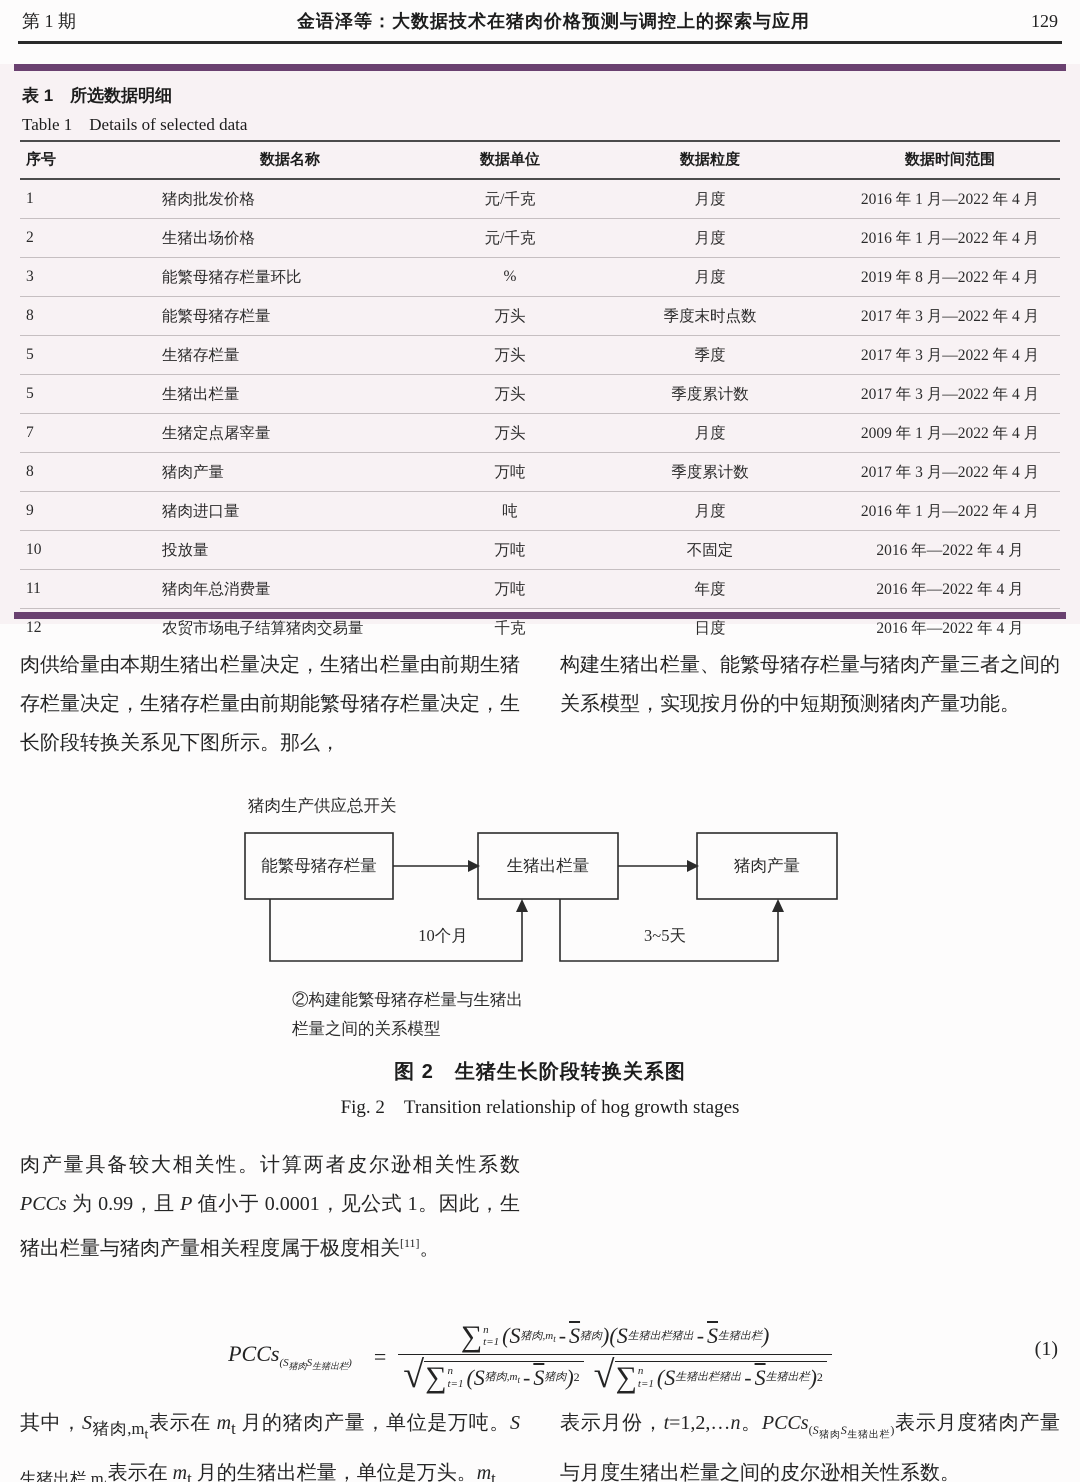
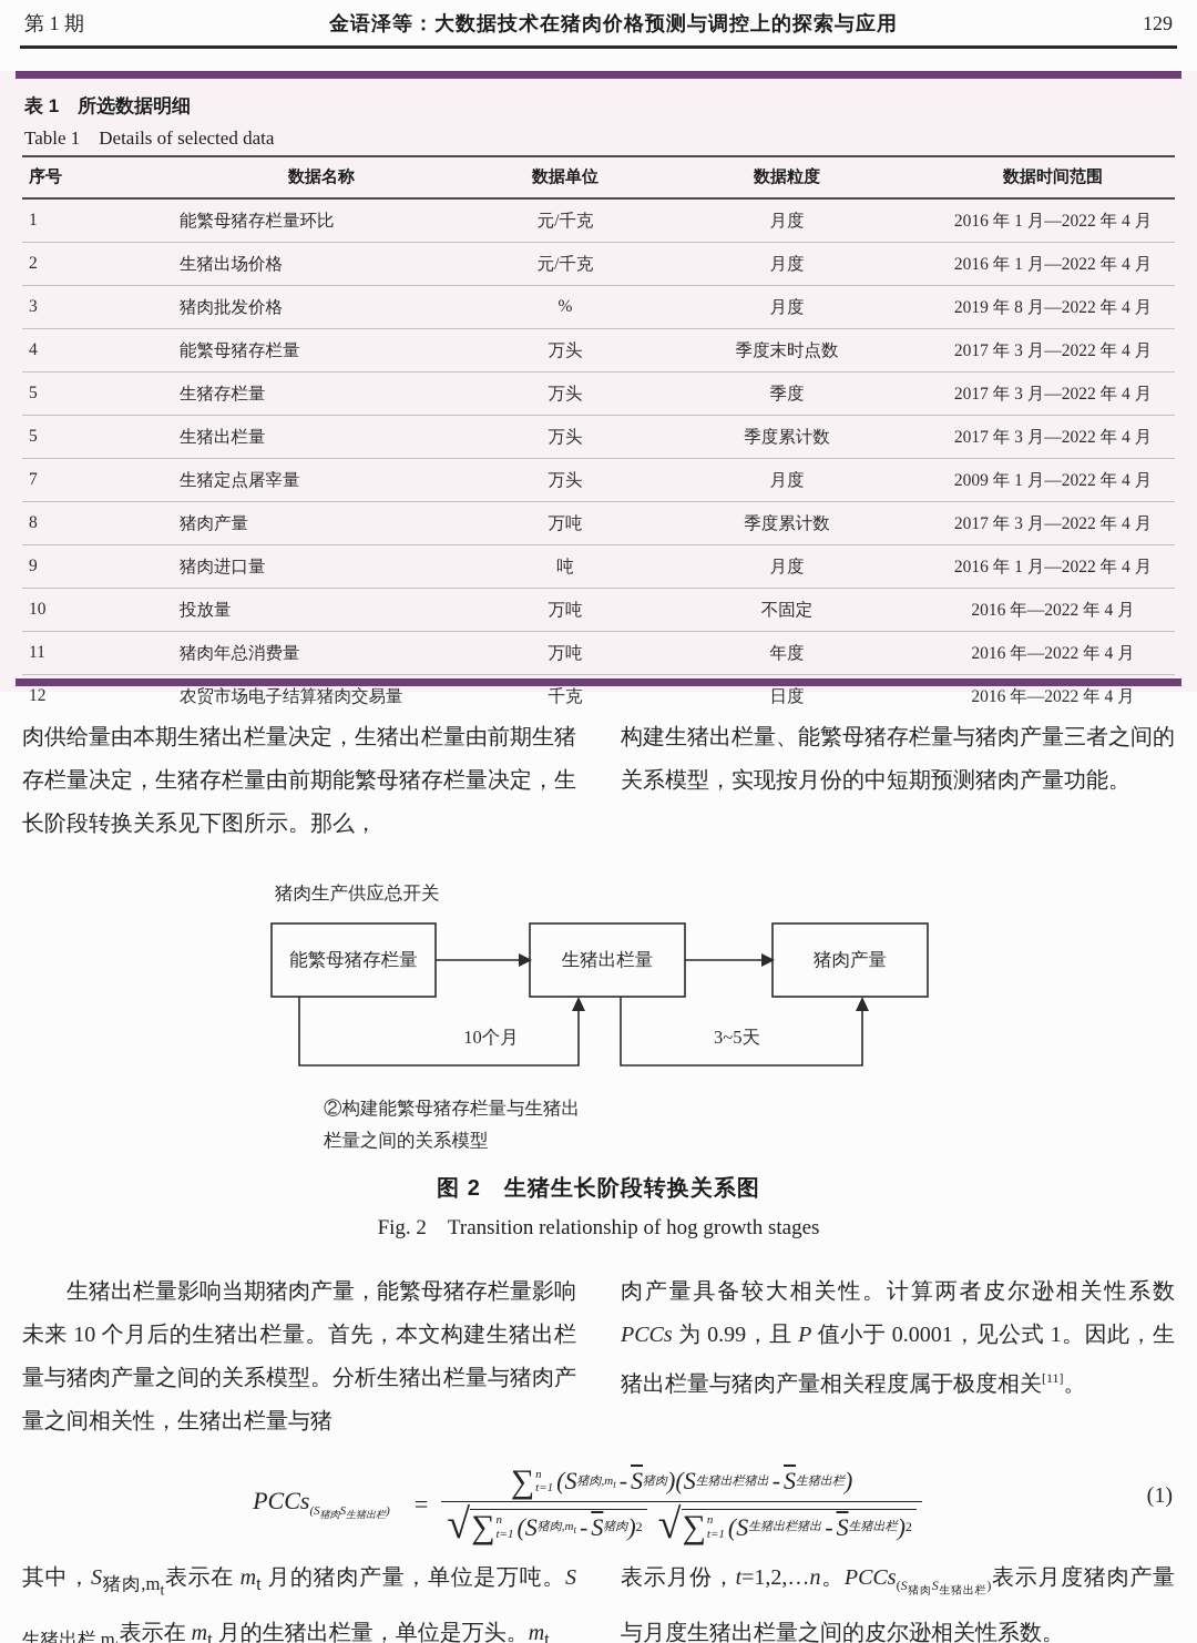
  第 1 期
  金语泽等：大数据技术在猪肉价格预测与调控上的探索与应用
  129
  表 1 所选数据明细
  Table 1 Details of selected data
  序号	数据名称	数据单位	数据粒度	数据时间范围
- 1	猪肉批发价格	元/千克	月度	2016 年 1 月—2022 年 4 月
+ 1	能繁母猪存栏量环比	元/千克	月度	2016 年 1 月—2022 年 4 月
  2	生猪出场价格	元/千克	月度	2016 年 1 月—2022 年 4 月
- 3	能繁母猪存栏量环比	%	月度	2019 年 8 月—2022 年 4 月
+ 3	猪肉批发价格	%	月度	2019 年 8 月—2022 年 4 月
- 8	能繁母猪存栏量	万头	季度末时点数	2017 年 3 月—2022 年 4 月
+ 4	能繁母猪存栏量	万头	季度末时点数	2017 年 3 月—2022 年 4 月
  5	生猪存栏量	万头	季度	2017 年 3 月—2022 年 4 月
  5	生猪出栏量	万头	季度累计数	2017 年 3 月—2022 年 4 月
  7	生猪定点屠宰量	万头	月度	2009 年 1 月—2022 年 4 月
  8	猪肉产量	万吨	季度累计数	2017 年 3 月—2022 年 4 月
  9	猪肉进口量	吨	月度	2016 年 1 月—2022 年 4 月
  10	投放量	万吨	不固定	2016 年—2022 年 4 月
  11	猪肉年总消费量	万吨	年度	2016 年—2022 年 4 月
  12	农贸市场电子结算猪肉交易量	千克	日度	2016 年—2022 年 4 月
  肉供给量由本期生猪出栏量决定，生猪出栏量由前期生猪存栏量决定，生猪存栏量由前期能繁母猪存栏量决定，生长阶段转换关系见下图所示。那么，
  构建生猪出栏量、能繁母猪存栏量与猪肉产量三者之间的关系模型，实现按月份的中短期预测猪肉产量功能。
  猪肉生产供应总开关
  能繁母猪存栏量
  生猪出栏量
  猪肉产量
  10个月
  3~5天
  ②构建能繁母猪存栏量与生猪出
  栏量之间的关系模型
  图 2 生猪生长阶段转换关系图
  Fig. 2 Transition relationship of hog growth stages
+ 生猪出栏量影响当期猪肉产量，能繁母猪存栏量影响未来 10 个月后的生猪出栏量。首先，本文构建生猪出栏量与猪肉产量之间的关系模型。分析生猪出栏量与猪肉产量之间相关性，生猪出栏量与猪
  肉产量具备较大相关性。计算两者皮尔逊相关性系数 PCCs 为 0.99，且 P 值小于 0.0001，见公式 1。因此，生猪出栏量与猪肉产量相关程度属于极度相关[11]。
  PCCs(S猪肉S生猪出栏)
  =
  ∑
  n
  t=1
  (
  S
  猪肉,mt
  -
  S
  猪肉
  )
  (
  S
  生猪出栏猪出
  -
  S
  生猪出栏
  )
  √
  ∑
  n
  t=1
  (
  S
  猪肉,mt
  -
  S
  猪肉
  )
  2
  √
  ∑
  n
  t=1
  (
  S
  生猪出栏猪出
  -
  S
  生猪出栏
  )
  2
  (1)
  其中，S猪肉,mt表示在 mt 月的猪肉产量，单位是万吨。S生猪出栏,m 表示在 mt 月的生猪出栏量，单位是万头。mt
  表示月份，t=1,2,…n。PCCs(S猪肉S生猪出栏)表示月度猪肉产量与月度生猪出栏量之间的皮尔逊相关性系数。
